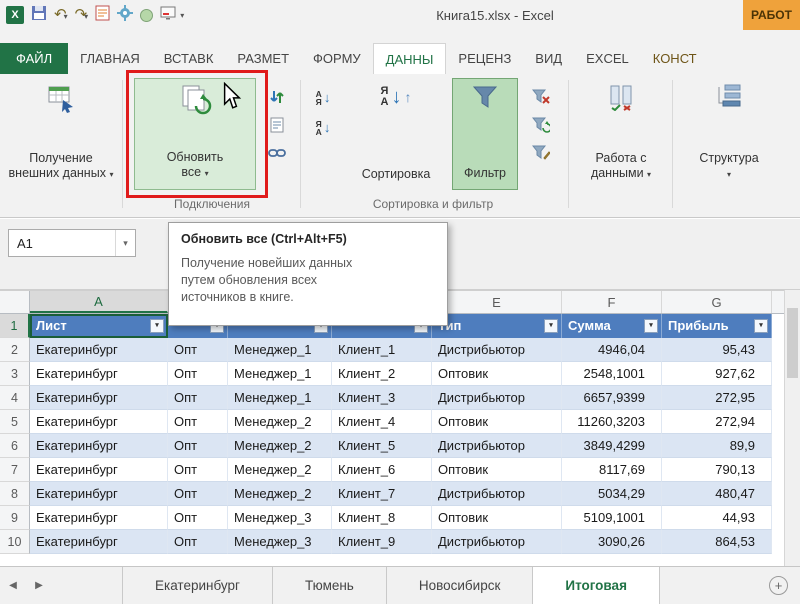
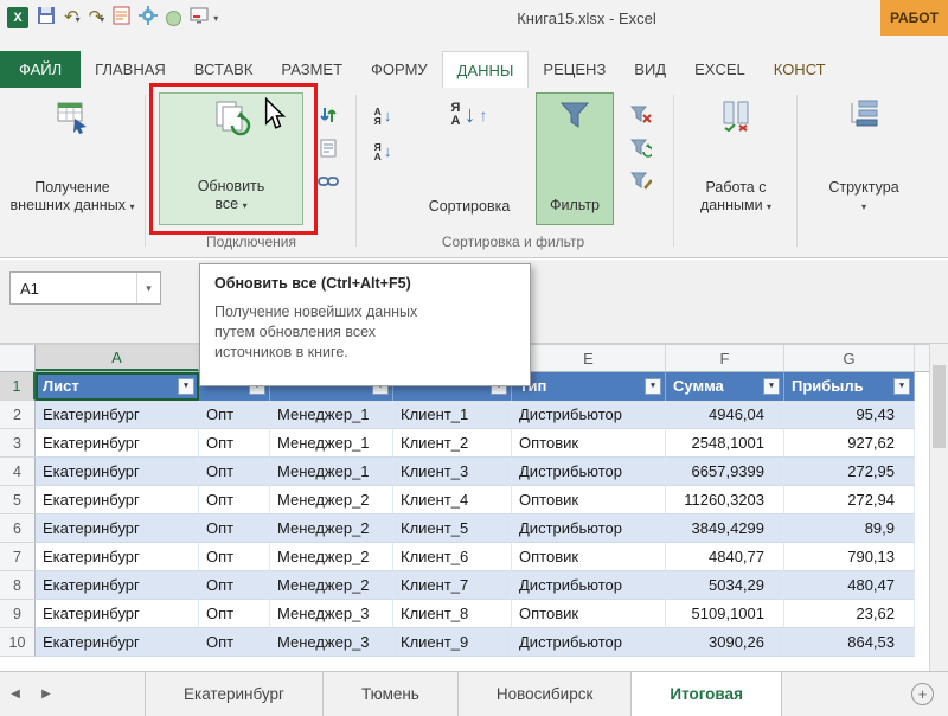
  X
  ↶▾
  ↷▾
  ▾
  Книга15.xlsx - Excel
  РАБОТ
  ФАЙЛ
  ГЛАВНАЯ
  ВСТАВК
  РАЗМЕТ
  ФОРМУ
  ДАННЫ
  РЕЦЕНЗ
  ВИД
  EXCEL
  КОНСТ
  Получение
  внешних данных ▾
  Обновить
  все ▾
  Подключения
  А
  Я
  ↓
  Я
  А
  ↓
  Я
  А
  ↓
  ↑
  Сортировка
  Фильтр
  Сортировка и фильтр
  Работа с
  данными ▾
  Структура
  ▾
  A1
  ▾
  Обновить все (Ctrl+Alt+F5)
  Получение новейших данных
  путем обновления всех
  источников в книге.
  A
  E
  F
  G
  1
  Лист
  Сумма
  Прибыль
  2
  Екатеринбург
  Опт
  Менеджер_1
  Клиент_1
  Дистрибьютор
  4946,04
  95,43
  3
  Екатеринбург
  Опт
  Менеджер_1
  Клиент_2
  Оптовик
  2548,1001
  927,62
  4
  Екатеринбург
  Опт
  Менеджер_1
  Клиент_3
  Дистрибьютор
  6657,9399
  272,95
  5
  Екатеринбург
  Опт
  Менеджер_2
  Клиент_4
  Оптовик
  11260,3203
  272,94
  6
  Екатеринбург
  Опт
  Менеджер_2
  Клиент_5
  Дистрибьютор
  3849,4299
  89,9
  7
  Екатеринбург
  Опт
  Менеджер_2
  Клиент_6
  Оптовик
- 8117,69
+ 4840,77
  790,13
  8
  Екатеринбург
  Опт
  Менеджер_2
  Клиент_7
  Дистрибьютор
  5034,29
  480,47
  9
  Екатеринбург
  Опт
  Менеджер_3
  Клиент_8
  Оптовик
  5109,1001
- 44,93
+ 23,62
  10
  Екатеринбург
  Опт
  Менеджер_3
  Клиент_9
  Дистрибьютор
  3090,26
  864,53
  ◀
  ▶
  Екатеринбург
  Тюмень
  Новосибирск
  Итоговая
  +
